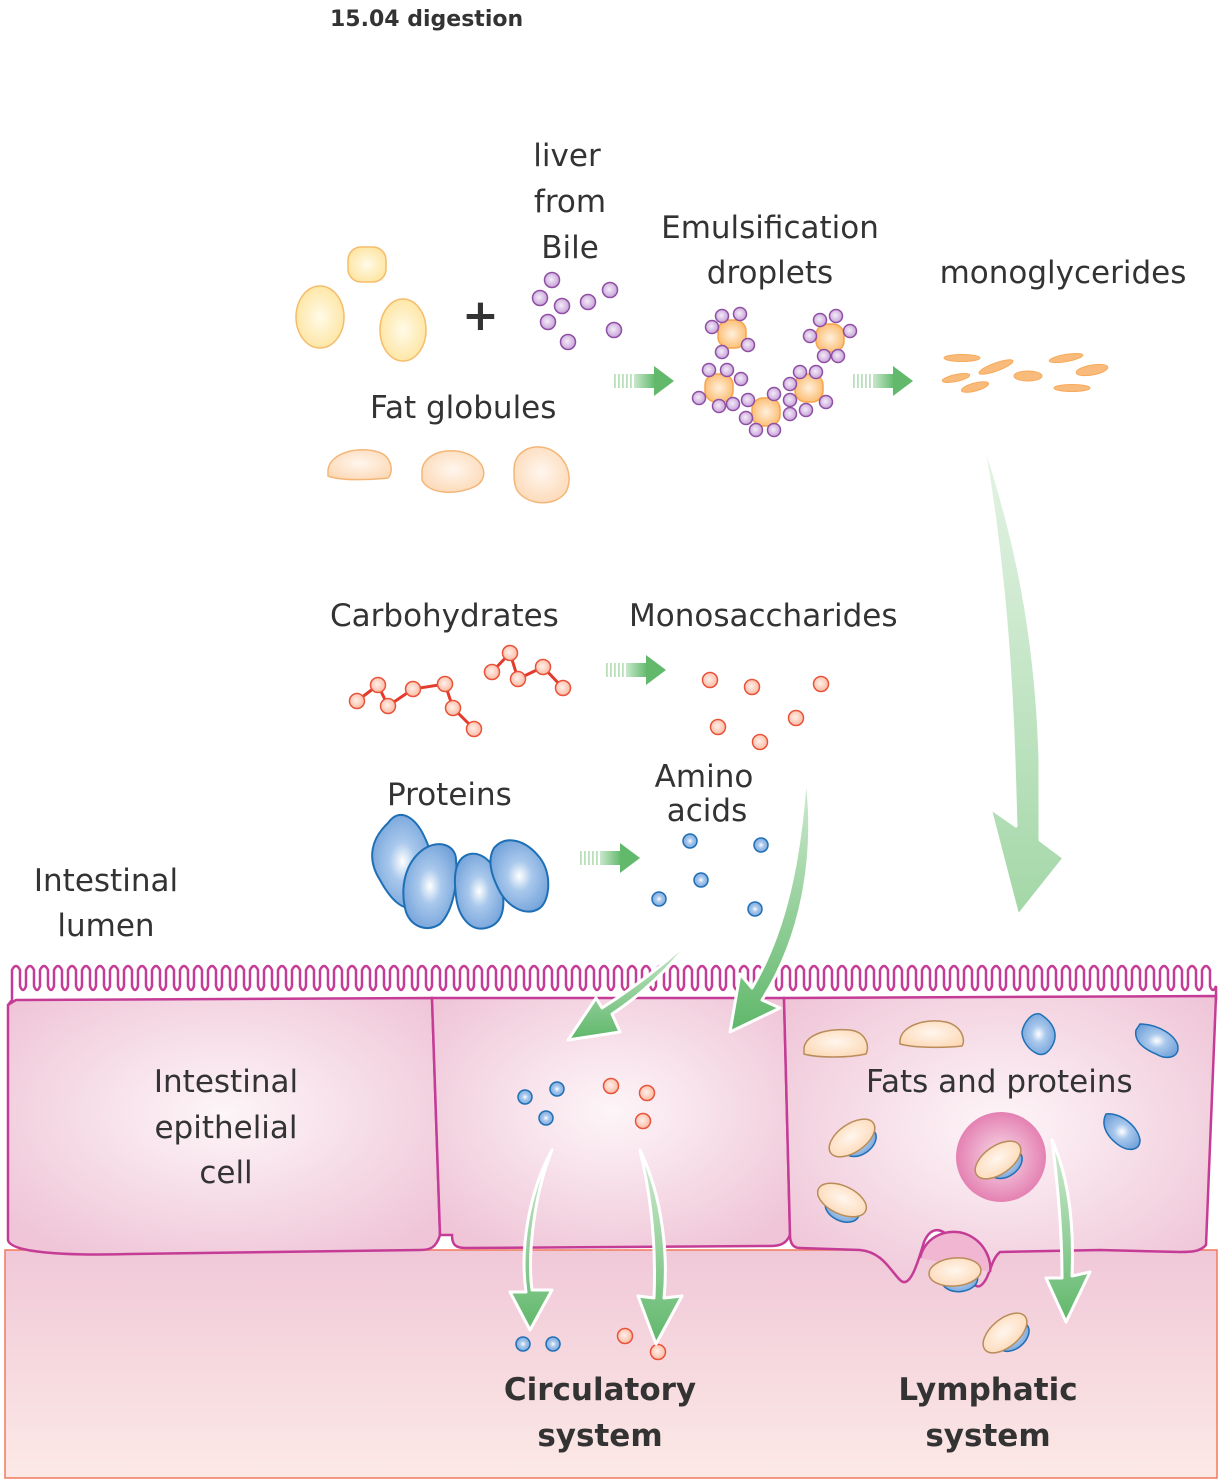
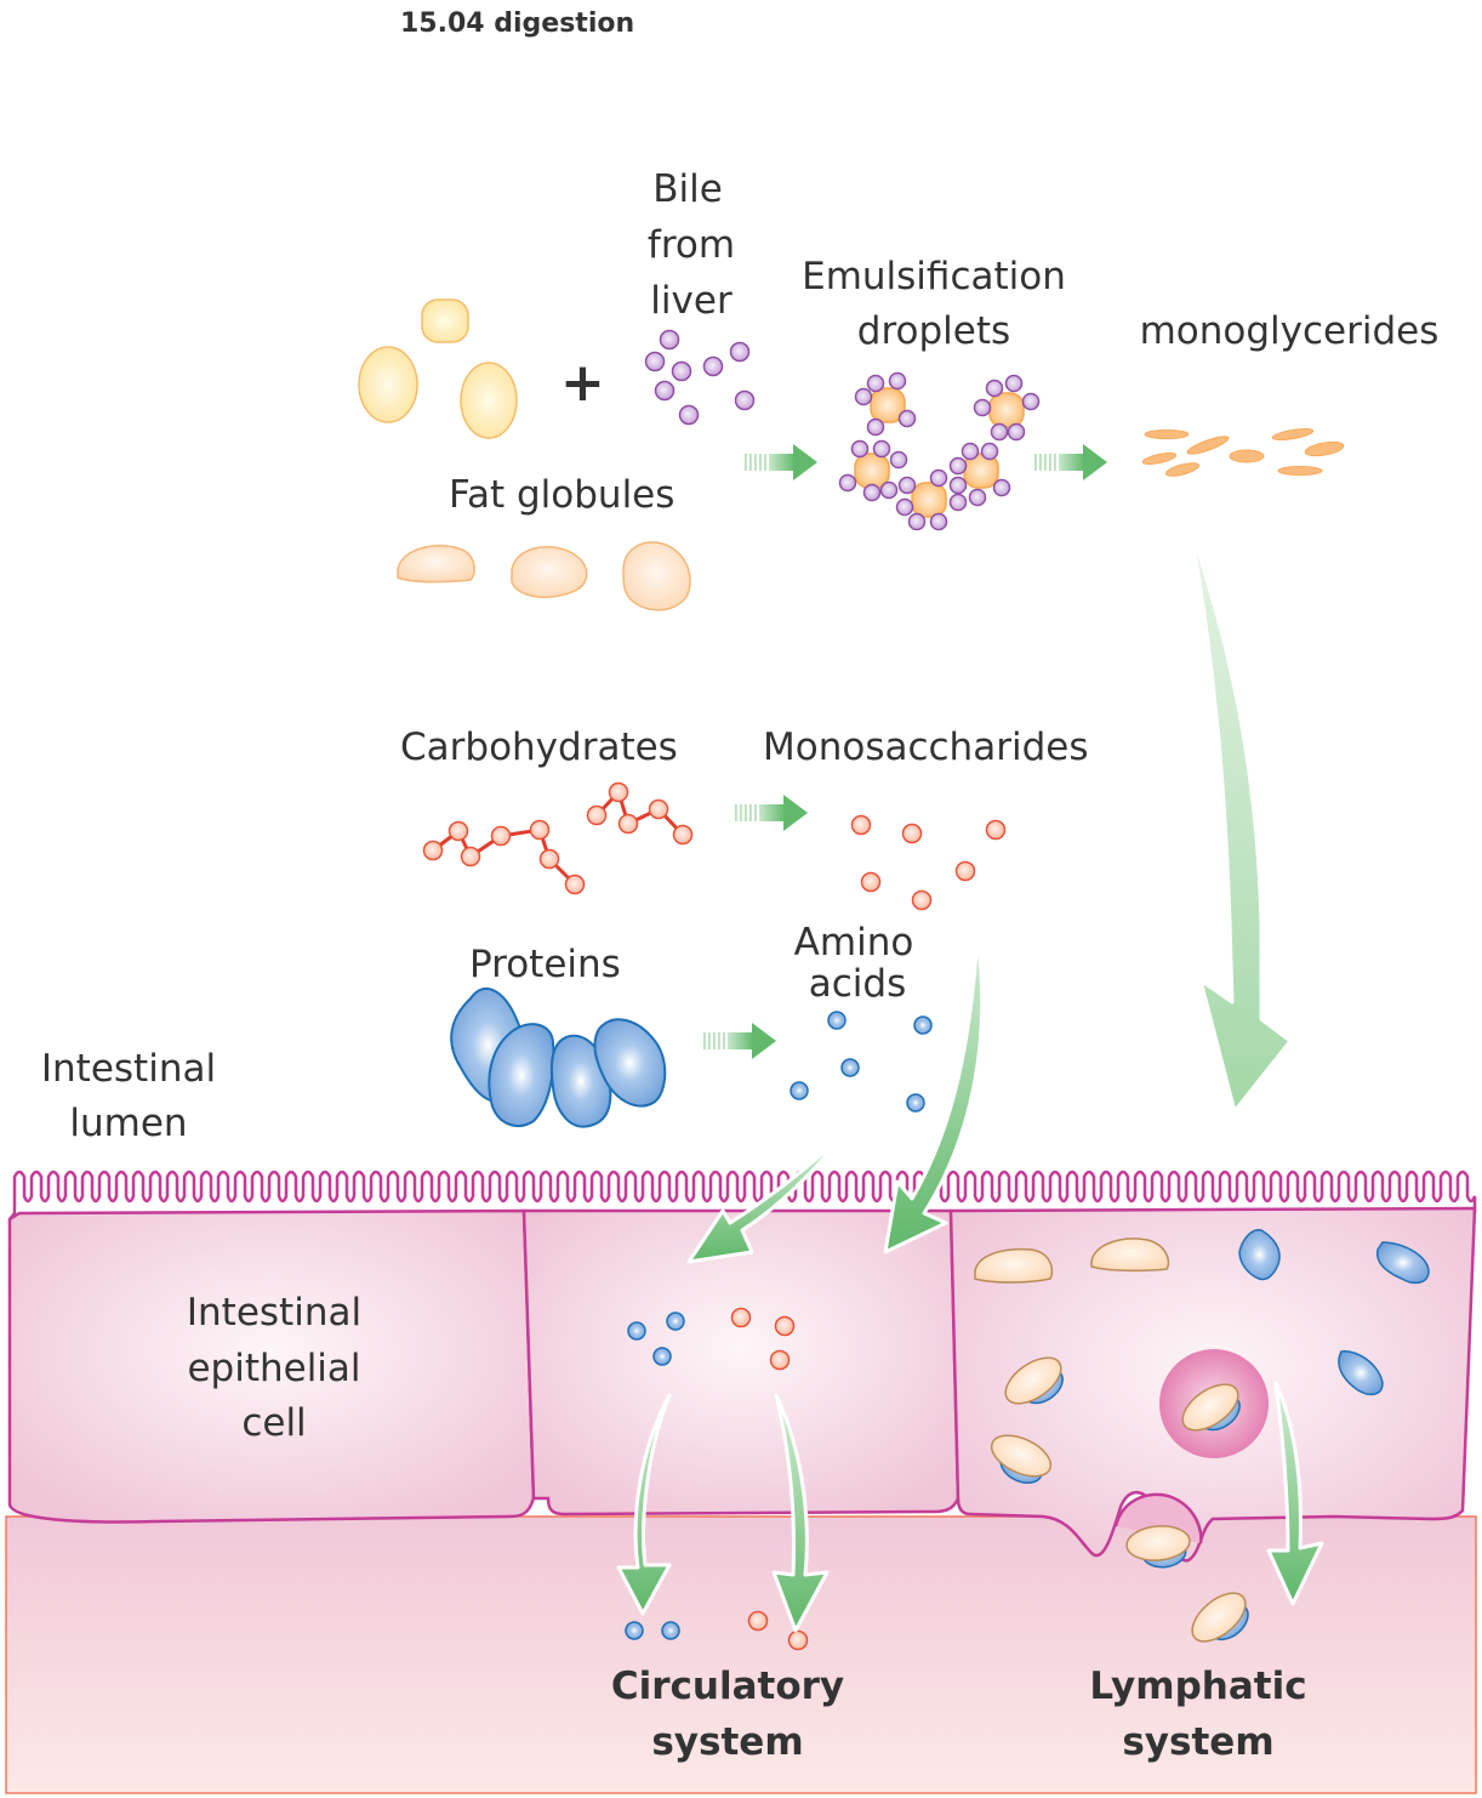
  15.04 digestion
  +
- liver
+ Bile
  from
- Bile
+ liver
  Fat globules
  Emulsification
  droplets
  monoglycerides
  Carbohydrates
  Monosaccharides
  Proteins
  Amino
  acids
  Intestinal
  lumen
  Intestinal
  epithelial
  cell
- Fats and proteins
  Circulatory
  system
  Lymphatic
  system
